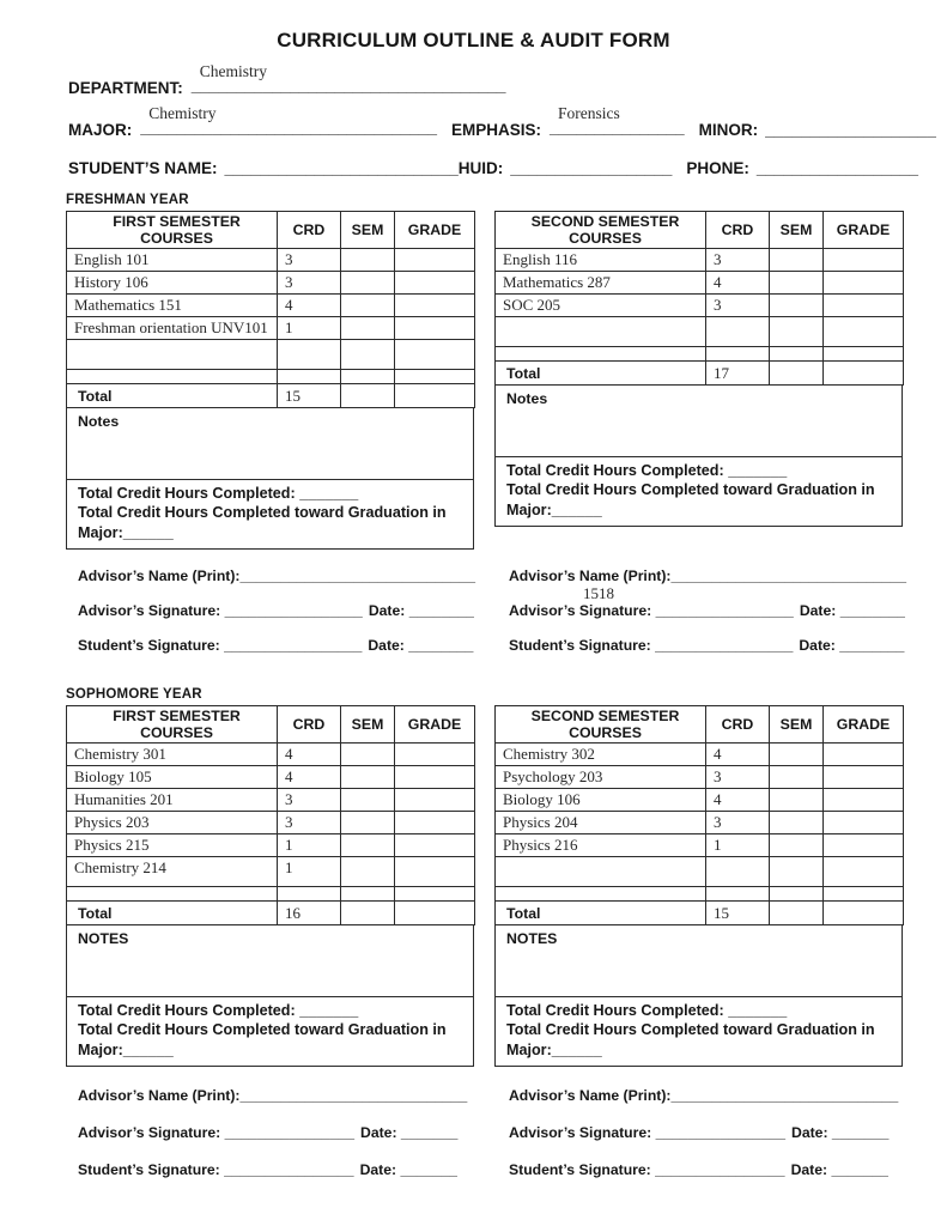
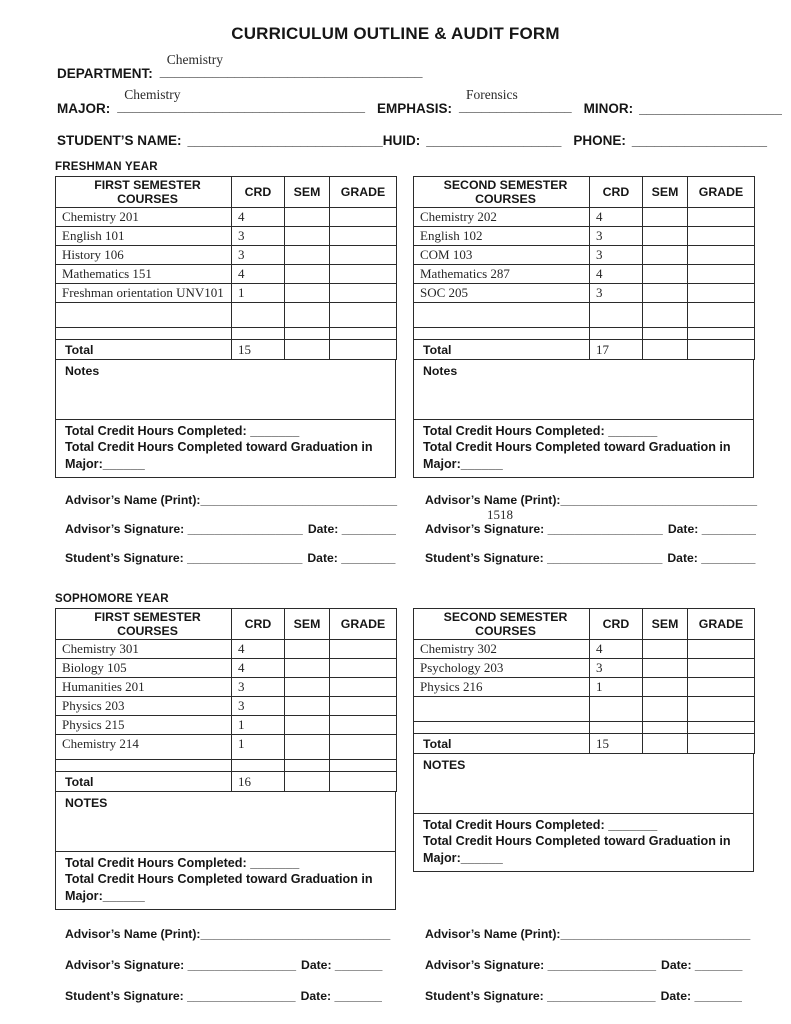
  CURRICULUM OUTLINE & AUDIT FORM
  DEPARTMENT:
  Chemistry
  ___________________________________
  MAJOR:
  Chemistry
  _________________________________
  EMPHASIS:
  Forensics
  _______________
  MINOR:
  ___________________
  STUDENT’S NAME:
  __________________________
  HUID:
  __________________
  PHONE:
  __________________
  FRESHMAN YEAR
  FIRST SEMESTER COURSES	CRD	SEM	GRADE
+ Chemistry 201	4
  English 101	3
  History 106	3
  Mathematics 151	4
  Freshman orientation UNV101	1
  Total	15
  Notes
  Total Credit Hours Completed: _______
  Total Credit Hours Completed toward Graduation in
  Major:______
  SECOND SEMESTER COURSES	CRD	SEM	GRADE
+ Chemistry 202	4
- English 116	3
+ English 102	3
+ COM 103	3
  Mathematics 287	4
  SOC 205	3
  Total	17
  Notes
  Total Credit Hours Completed: _______
  Total Credit Hours Completed toward Graduation in
  Major:______
  Advisor’s Name (Print):_____________________________
  Advisor’s Signature: _________________ Date: ________
  Student’s Signature: _________________ Date: ________
  Advisor’s Name (Print):_____________________________
  1518
  Advisor’s Signature: _________________ Date: ________
  Student’s Signature: _________________ Date: ________
  SOPHOMORE YEAR
  FIRST SEMESTER COURSES	CRD	SEM	GRADE
  Chemistry 301	4
  Biology 105	4
  Humanities 201	3
  Physics 203	3
  Physics 215	1
  Chemistry 214	1
  Total	16
  NOTES
  Total Credit Hours Completed: _______
  Total Credit Hours Completed toward Graduation in
  Major:______
  SECOND SEMESTER COURSES	CRD	SEM	GRADE
  Chemistry 302	4
  Psychology 203	3
- Biology 106	4
- Physics 204	3
  Physics 216	1
  Total	15
  NOTES
  Total Credit Hours Completed: _______
  Total Credit Hours Completed toward Graduation in
  Major:______
  Advisor’s Name (Print):____________________________
  Advisor’s Signature: ________________ Date: _______
  Student’s Signature: ________________ Date: _______
  Advisor’s Name (Print):____________________________
  Advisor’s Signature: ________________ Date: _______
  Student’s Signature: ________________ Date: _______
